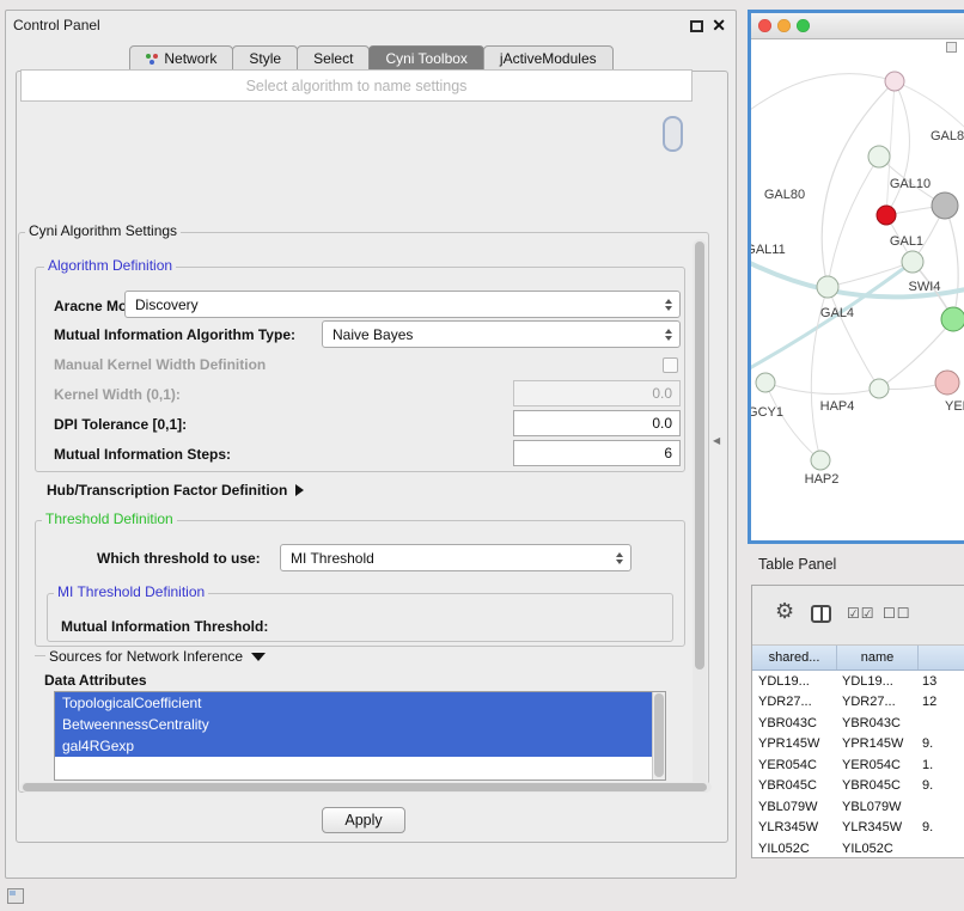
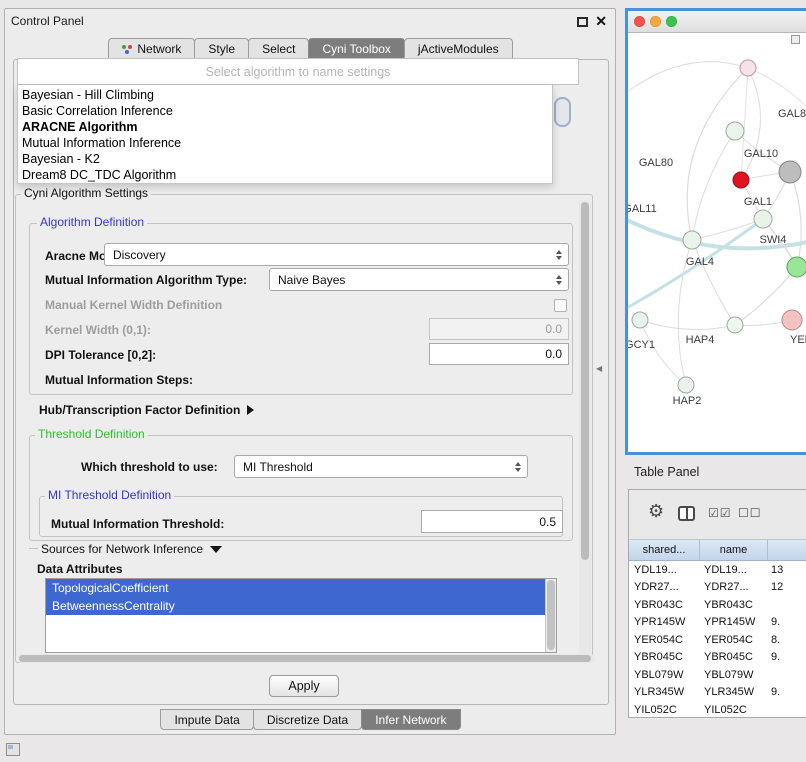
  Control Panel
  ✕
  Network
  Style
  Select
  Cyni Toolbox
  jActiveModules
  Select algorithm to name settings
+ Bayesian - Hill Climbing
+ Basic Correlation Inference
+ ARACNE Algorithm
+ Mutual Information Inference
+ Bayesian - K2
+ Dream8 DC_TDC Algorithm
  Cyni Algorithm Settings
  Algorithm Definition
  Aracne Mo
  Discovery
  Mutual Information Algorithm Type:
  Naive Bayes
  Manual Kernel Width Definition
  Kernel Width (0,1):
  0.0
- DPI Tolerance [0,1]:
+ DPI Tolerance [0,2]:
  0.0
  Mutual Information Steps:
- 6
  Hub/Transcription Factor Definition
  Threshold Definition
  Which threshold to use:
  MI Threshold
  MI Threshold Definition
  Mutual Information Threshold:
+ 0.5
  Sources for Network Inference
  Data Attributes
  TopologicalCoefficient
  BetweennessCentrality
- gal4RGexp
  Apply
+ Impute Data
+ Discretize Data
+ Infer Network
  GAL8
  GAL80
  GAL10
  GAL11
  GAL1
  SWI4
  GAL4
  GCY1
  HAP4
  HAP2
  Table Panel
  ⚙
  ☑☑
  ☐☐
  shared...
  name
  YDL19...
  YDL19...
  13
  YDR27...
  YDR27...
  12
  YBR043C
  YBR043C
  YPR145W
  YPR145W
  9.
  YER054C
  YER054C
- 1.
+ 8.
  YBR045C
  YBR045C
  9.
  YBL079W
  YBL079W
  YLR345W
  YLR345W
  9.
  YIL052C
  YIL052C
  ◀
